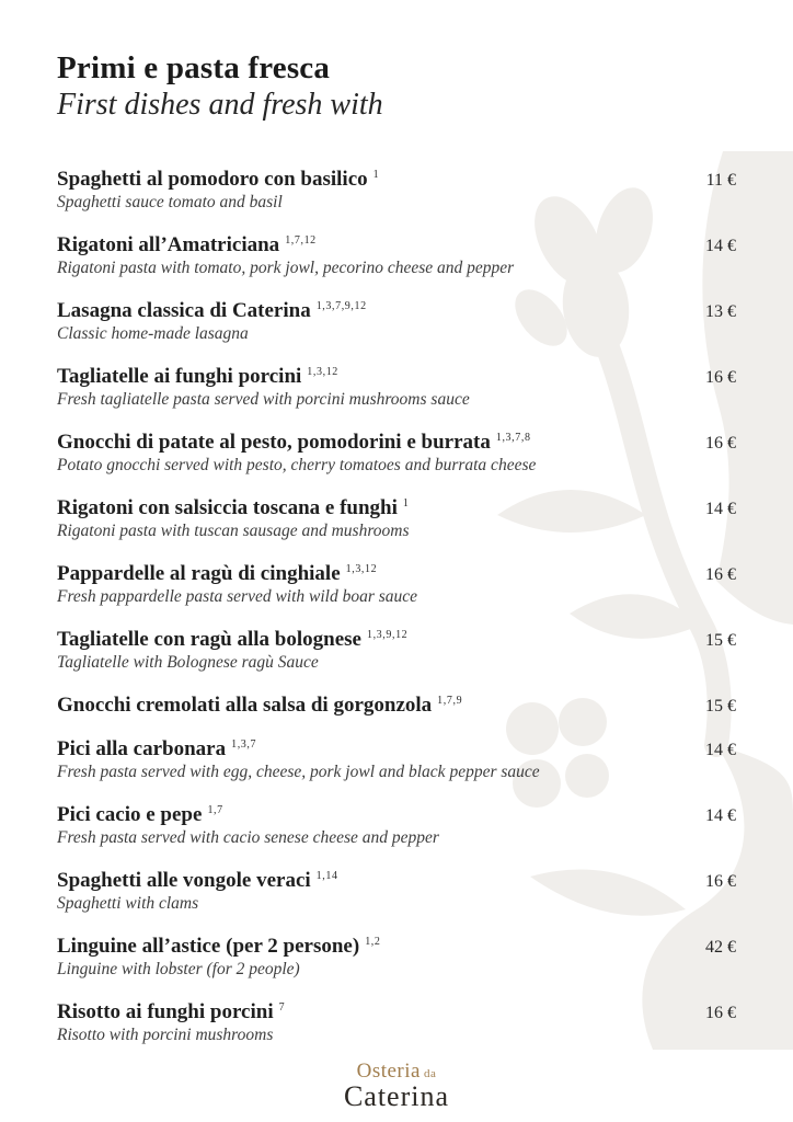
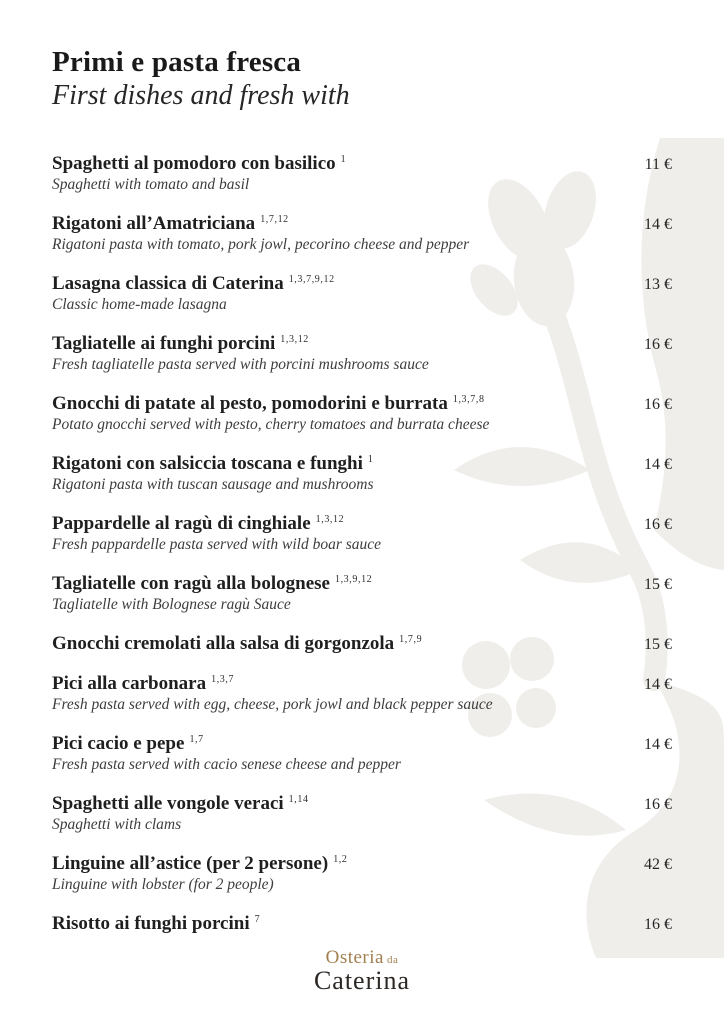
  Primi e pasta fresca
  First dishes and fresh with
  Spaghetti al pomodoro con basilico 1
  11 €
- Spaghetti sauce tomato and basil
+ Spaghetti with tomato and basil
  Rigatoni all’Amatriciana 1,7,12
  14 €
  Rigatoni pasta with tomato, pork jowl, pecorino cheese and pepper
  Lasagna classica di Caterina 1,3,7,9,12
  13 €
  Classic home-made lasagna
  Tagliatelle ai funghi porcini 1,3,12
  16 €
  Fresh tagliatelle pasta served with porcini mushrooms sauce
  Gnocchi di patate al pesto, pomodorini e burrata 1,3,7,8
  16 €
  Potato gnocchi served with pesto, cherry tomatoes and burrata cheese
  Rigatoni con salsiccia toscana e funghi 1
  14 €
  Rigatoni pasta with tuscan sausage and mushrooms
  Pappardelle al ragù di cinghiale 1,3,12
  16 €
  Fresh pappardelle pasta served with wild boar sauce
  Tagliatelle con ragù alla bolognese 1,3,9,12
  15 €
  Tagliatelle with Bolognese ragù Sauce
  Gnocchi cremolati alla salsa di gorgonzola 1,7,9
  15 €
  Pici alla carbonara 1,3,7
  14 €
  Fresh pasta served with egg, cheese, pork jowl and black pepper sauce
  Pici cacio e pepe 1,7
  14 €
  Fresh pasta served with cacio senese cheese and pepper
  Spaghetti alle vongole veraci 1,14
  16 €
  Spaghetti with clams
  Linguine all’astice (per 2 persone) 1,2
  42 €
  Linguine with lobster (for 2 people)
  Risotto ai funghi porcini 7
  16 €
- Risotto with porcini mushrooms
  Osteria da
  Caterina
